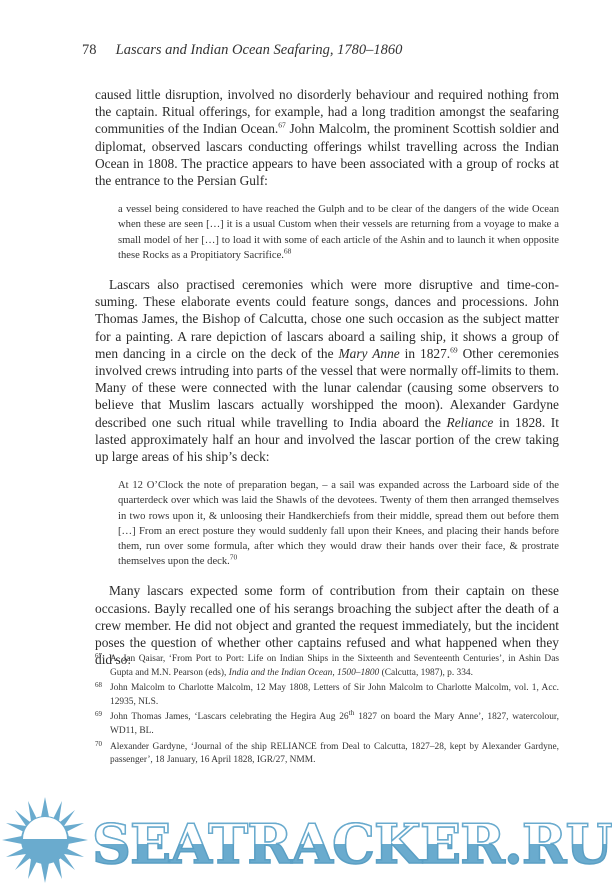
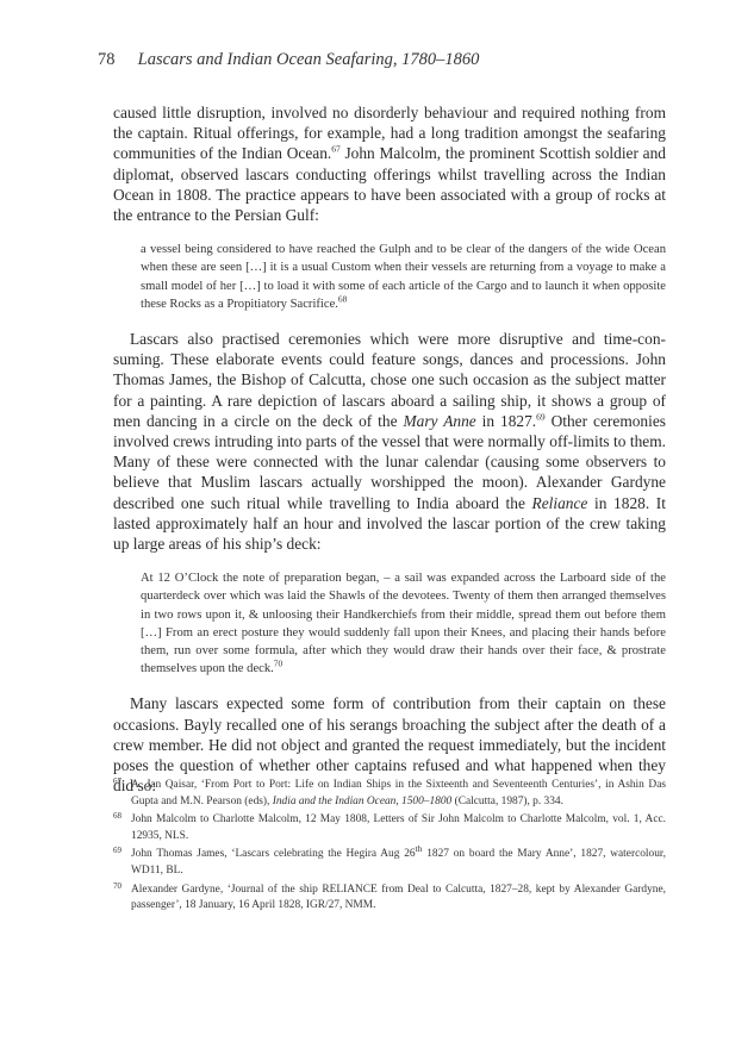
  78 Lascars and Indian Ocean Seafaring, 1780–1860
  caused little disruption, involved no disorderly behaviour and required nothing from the captain. Ritual offerings, for example, had a long tradition amongst the seafaring communities of the Indian Ocean.67 John Malcolm, the prominent Scot­tish soldier and diplomat, observed lascars conducting offerings whilst travelling across the Indian Ocean in 1808. The practice appears to have been associated with a group of rocks at the entrance to the Persian Gulf:
- a vessel being considered to have reached the Gulph and to be clear of the dangers of the wide Ocean when these are seen […] it is a usual Custom when their vessels are returning from a voyage to make a small model of her […] to load it with some of each article of the Ashin and to launch it when opposite these Rocks as a Propitiatory Sacrifice.68
+ a vessel being considered to have reached the Gulph and to be clear of the dangers of the wide Ocean when these are seen […] it is a usual Custom when their vessels are returning from a voyage to make a small model of her […] to load it with some of each article of the Cargo and to launch it when opposite these Rocks as a Propitiatory Sacrifice.68
  Lascars also practised ceremonies which were more disruptive and time-con­suming. These elaborate events could feature songs, dances and processions. John Thomas James, the Bishop of Calcutta, chose one such occasion as the subject matter for a painting. A rare depiction of lascars aboard a sailing ship, it shows a group of men dancing in a circle on the deck of the Mary Anne in 1827.69 Other ceremonies involved crews intruding into parts of the vessel that were normally off-limits to them. Many of these were connected with the lunar calendar (causing some observers to believe that Muslim lascars actually worshipped the moon). Alexander Gardyne described one such ritual while travelling to India aboard the Reliance in 1828. It lasted approximately half an hour and involved the lascar por­tion of the crew taking up large areas of his ship’s deck:
  At 12 O’Clock the note of preparation began, – a sail was expanded across the Larboard side of the quarterdeck over which was laid the Shawls of the devotees. Twenty of them then ar­ranged themselves in two rows upon it, & unloosing their Handkerchiefs from their middle, spread them out before them […] From an erect posture they would suddenly fall upon their Knees, and placing their hands before them, run over some formula, after which they would draw their hands over their face, & prostrate themselves upon the deck.70
  Many lascars expected some form of contribution from their captain on these occasions. Bayly recalled one of his serangs broaching the subject after the death of a crew member. He did not object and granted the request immediately, but the incident poses the question of whether other captains refused and what hap­pened when they did so:
  67
  A. Jan Qaisar, ‘From Port to Port: Life on Indian Ships in the Sixteenth and Seventeenth Centuries’, in Ashin Das Gupta and M.N. Pearson (eds), India and the Indian Ocean, 1500–1800 (Calcutta, 1987), p. 334.
  68
  John Malcolm to Charlotte Malcolm, 12 May 1808, Letters of Sir John Malcolm to Charlotte Malcolm, vol. 1, Acc. 12935, NLS.
  69
  John Thomas James, ‘Lascars celebrating the Hegira Aug 26th 1827 on board the Mary Anne’, 1827, watercolour, WD11, BL.
  70
  Alexander Gardyne, ‘Journal of the ship RELIANCE from Deal to Calcutta, 1827–28, kept by Alexander Gardyne, passenger’, 18 January, 16 April 1828, IGR/27, NMM.
- SEATRACKER.RU
